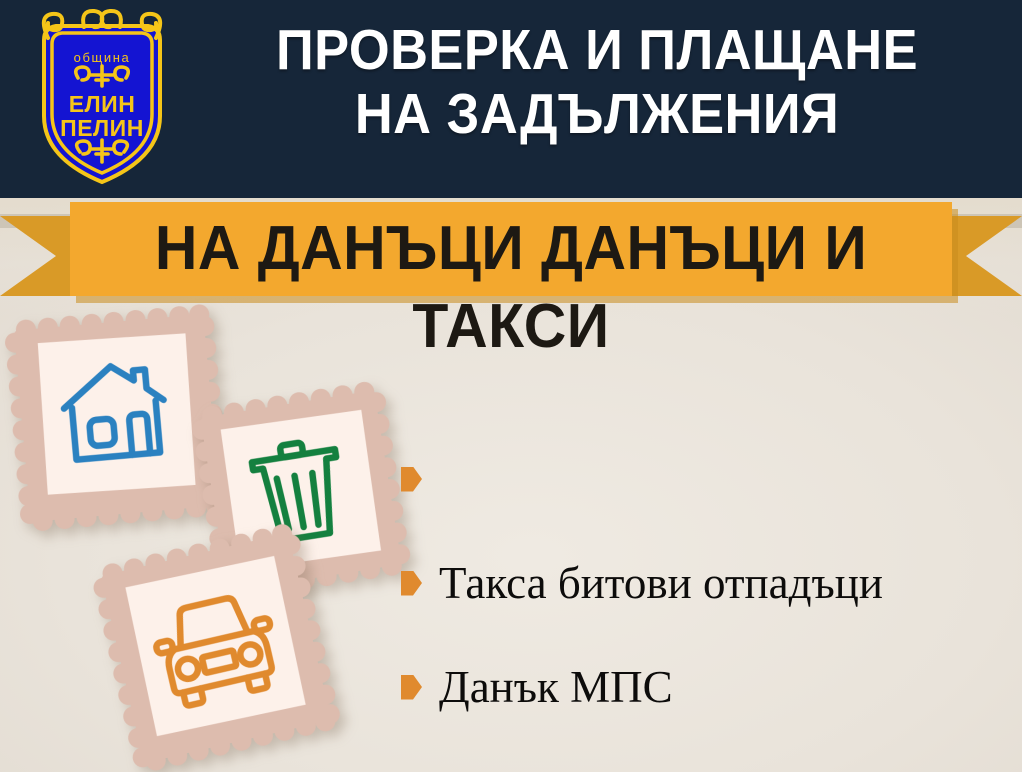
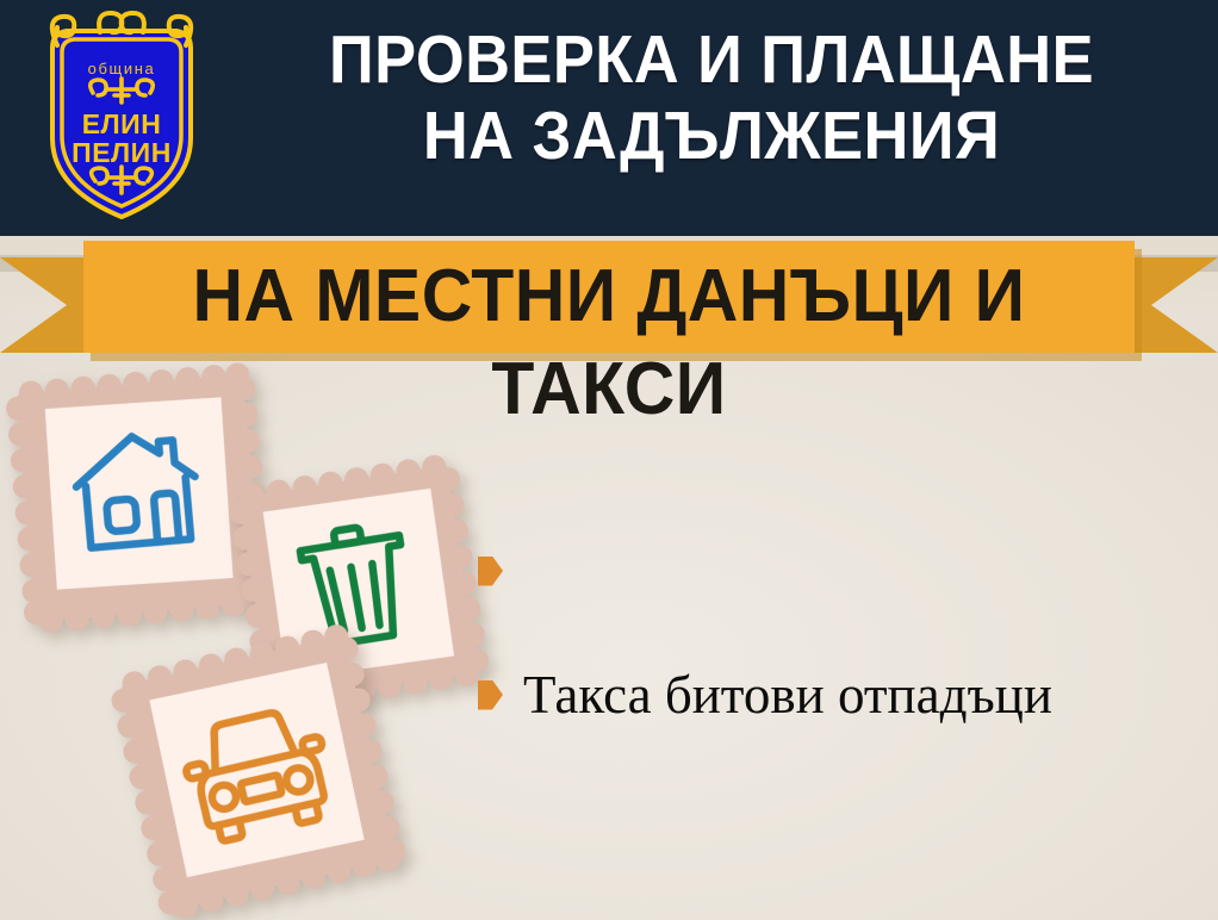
  Такса битови отпадъци
- Данък МПС
  ПРОВЕРКА И ПЛАЩАНЕ
  НА ЗАДЪЛЖЕНИЯ
  община
  ЕЛИН
  ПЕЛИН
- НА ДАНЪЦИ ДАНЪЦИ И ТАКСИ
+ НА МЕСТНИ ДАНЪЦИ И ТАКСИ
